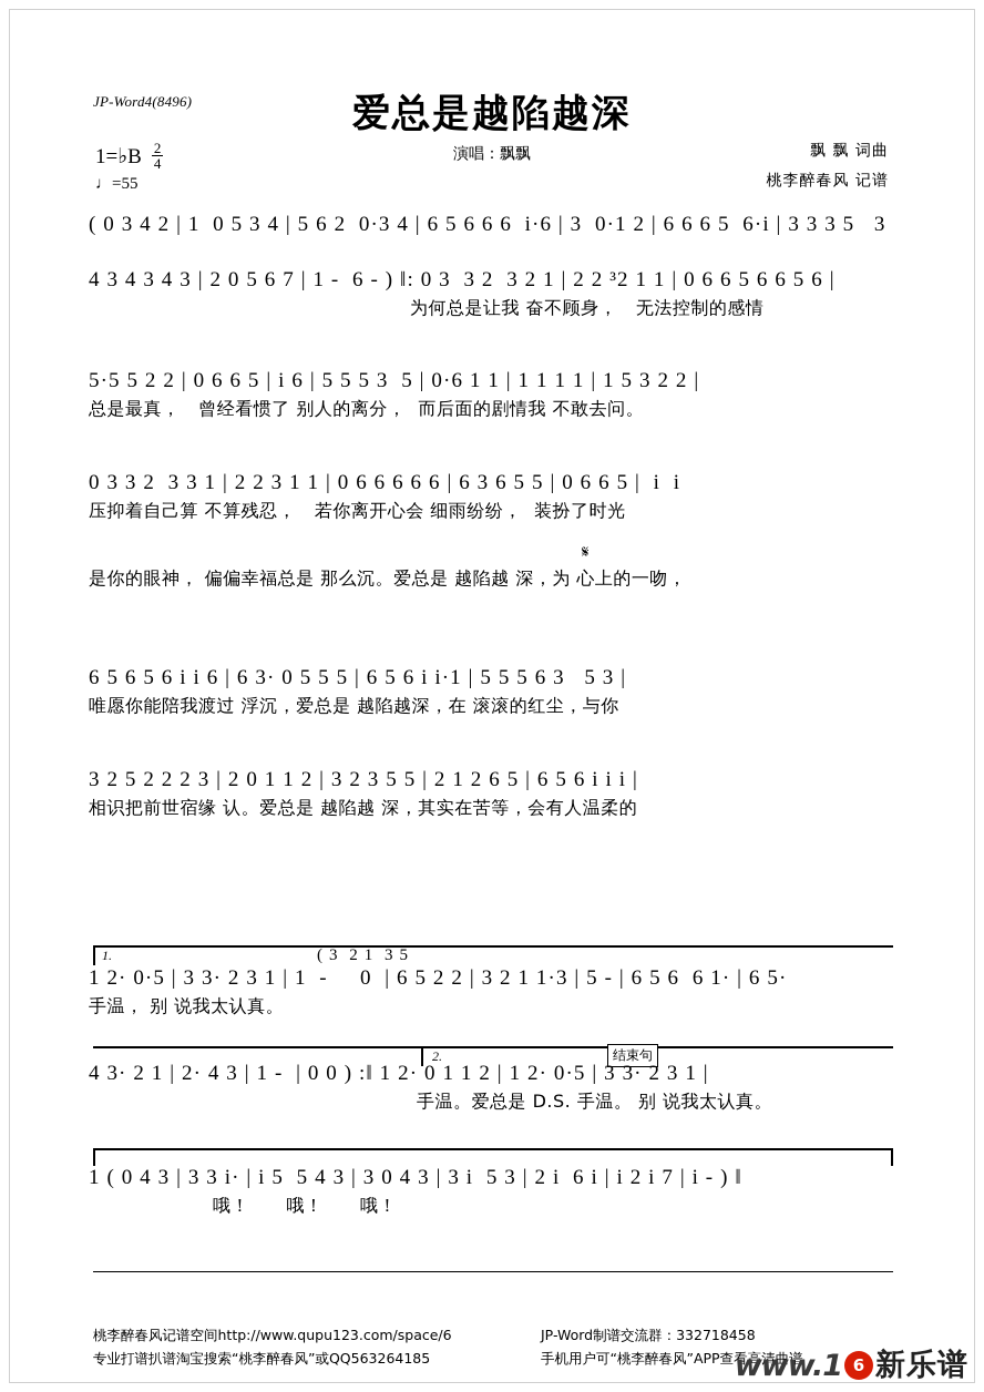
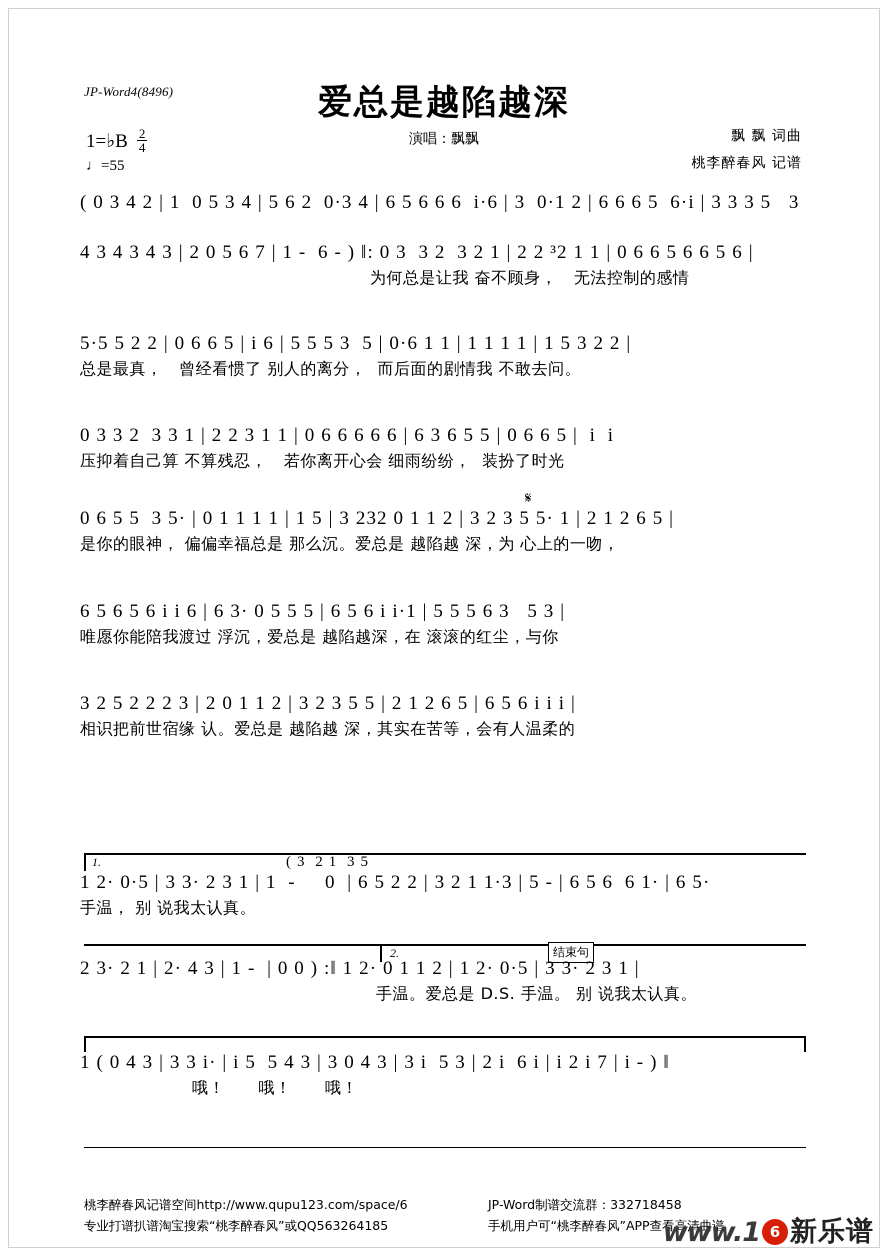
  JP-Word4(8496)
  爱总是越陷越深
  演唱：飘飘
  飘 飘 词曲
  桃李醉春风 记谱
  1=♭B
  2
  4
  ♩=55
  ( 0 3 4 2 | 1 0 5 3 4 | 5 6 2 0·3 4 | 6 5 6 6 6 i·6 | 3 0·1 2 | 6 6 6 5 6·i | 3 3 3 5 3
  4 3 4 3 4 3 | 2 0 5 6 7 | 1 - 6 - ) ‖: 0 3 3 2 3 2 1 | 2 2 ³2 1 1 | 0 6 6 5 6 6 5 6 |
  为何总是让我 奋不顾身， 无法控制的感情
  5·5 5 2 2 | 0 6 6 5 | i 6 | 5 5 5 3 5 | 0·6 1 1 | 1 1 1 1 | 1 5 3 2 2 |
  总是最真， 曾经看惯了 别人的离分， 而后面的剧情我 不敢去问。
  0 3 3 2 3 3 1 | 2 2 3 1 1 | 0 6 6 6 6 6 | 6 3 6 5 5 | 0 6 6 5 | i i
  压抑着自己算 不算残忍， 若你离开心会 细雨纷纷， 装扮了时光
+ 0 6 5 5 3 5· | 0 1 1 1 1 | 1 5 | 3 232 0 1 1 2 | 3 2 3 5 5· 1 | 2 1 2 6 5 |
  是你的眼神， 偏偏幸福总是 那么沉。爱总是 越陷越 深，为 心上的一吻，
  𝄋
  6 5 6 5 6 i i 6 | 6 3· 0 5 5 5 | 6 5 6 i i·1 | 5 5 5 6 3 5 3 |
  唯愿你能陪我渡过 浮沉，爱总是 越陷越深，在 滚滚的红尘，与你
  3 2 5 2 2 2 3 | 2 0 1 1 2 | 3 2 3 5 5 | 2 1 2 6 5 | 6 5 6 i i i |
  相识把前世宿缘 认。爱总是 越陷越 深，其实在苦等，会有人温柔的
  1.
  ( 3 2 1 3 5
  1 2· 0·5 | 3 3· 2 3 1 | 1 - 0 | 6 5 2 2 | 3 2 1 1·3 | 5 - | 6 5 6 6 1· | 6 5·
  手温， 别 说我太认真。
  2.
  结束句
- 4 3· 2 1 | 2· 4 3 | 1 - | 0 0 ) :‖ 1 2· 0 1 1 2 | 1 2· 0·5 | 3 3· 2 3 1 |
+ 2 3· 2 1 | 2· 4 3 | 1 - | 0 0 ) :‖ 1 2· 0 1 1 2 | 1 2· 0·5 | 3 3· 2 3 1 |
  手温。爱总是 D.S. 手温。 别 说我太认真。
  1 ( 0 4 3 | 3 3 i· | i 5 5 4 3 | 3 0 4 3 | 3 i 5 3 | 2 i 6 i | i 2 i 7 | i - ) ‖
  哦！ 哦！ 哦！
  桃李醉春风记谱空间http://www.qupu123.com/space/6
  专业打谱扒谱淘宝搜索“桃李醉春风”或QQ563264185
  JP-Word制谱交流群：332718458
  手机用户可“桃李醉春风”APP查看高清曲谱
  www.1
  6
  新乐谱
